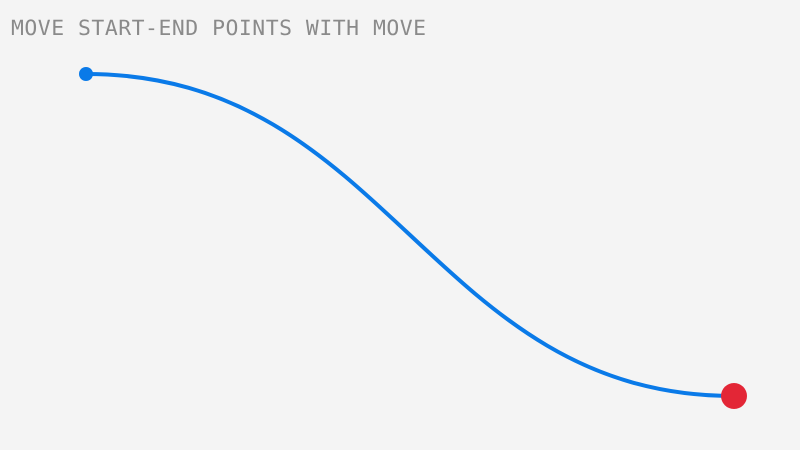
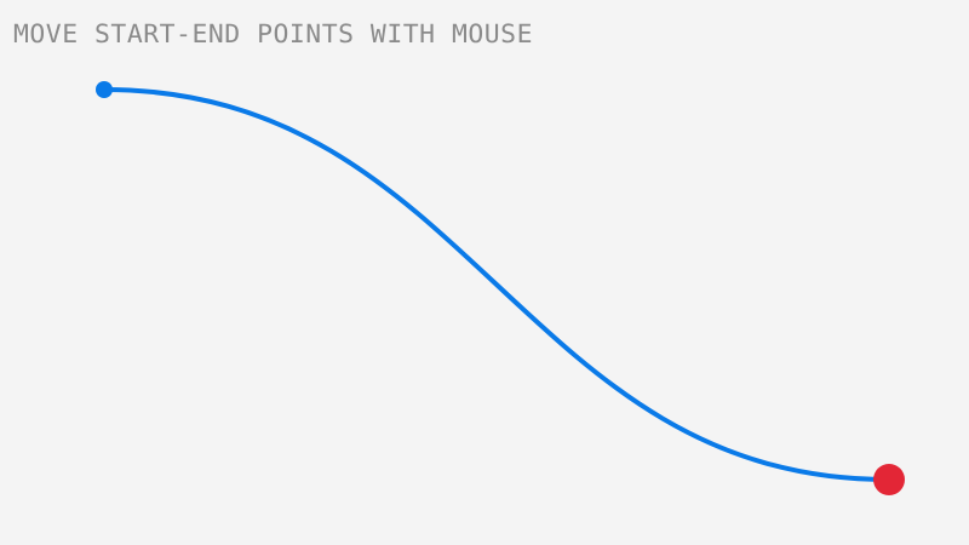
- MOVE START-END POINTS WITH MOVE
+ MOVE START-END POINTS WITH MOUSE
